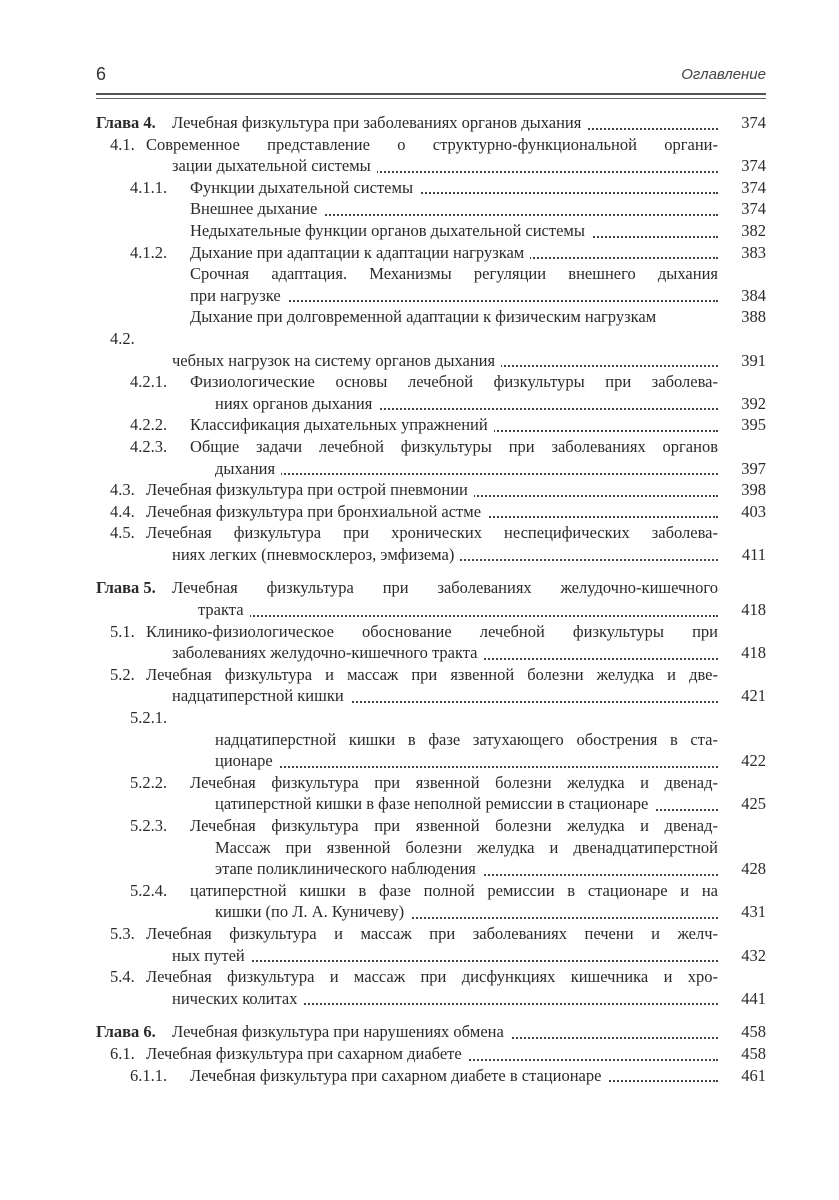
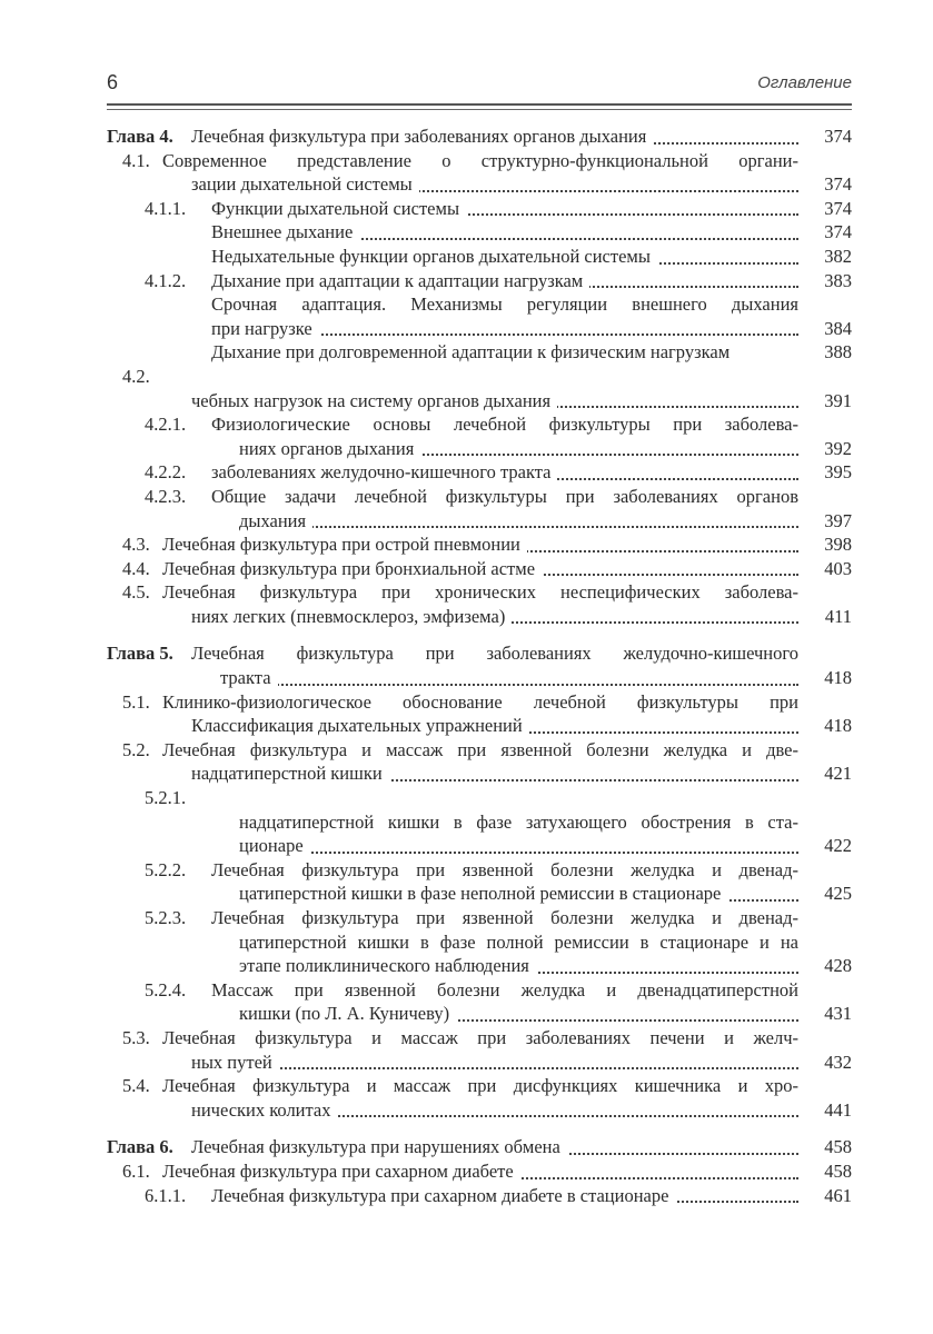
  6
  Оглавление
  Глава 4.
  Лечебная физкультура при заболеваниях органов дыхания
  374
  4.1.
  Современное представление о структурно-функциональной органи-
  зации дыхательной системы
  374
  4.1.1.
  Функции дыхательной системы
  374
  Внешнее дыхание
  374
  Недыхательные функции органов дыхательной системы
  382
  4.1.2.
  Дыхание при адаптации к адаптации нагрузкам
  383
  Срочная адаптация. Механизмы регуляции внешнего дыхания
  при нагрузке
  384
  Дыхание при долговременной адаптации к физическим нагрузкам
  388
  4.2.
  чебных нагрузок на систему органов дыхания
  391
  4.2.1.
  Физиологические основы лечебной физкультуры при заболева-
  ниях органов дыхания
  392
  4.2.2.
- Классификация дыхательных упражнений
+ заболеваниях желудочно-кишечного тракта
  395
  4.2.3.
  Общие задачи лечебной физкультуры при заболеваниях органов
  дыхания
  397
  4.3.
  Лечебная физкультура при острой пневмонии
  398
  4.4.
  Лечебная физкультура при бронхиальной астме
  403
  4.5.
  Лечебная физкультура при хронических неспецифических заболева-
  ниях легких (пневмосклероз, эмфизема)
  411
  Глава 5.
  Лечебная физкультура при заболеваниях желудочно-кишечного
  тракта
  418
  5.1.
  Клинико-физиологическое обоснование лечебной физкультуры при
- заболеваниях желудочно-кишечного тракта
+ Классификация дыхательных упражнений
  418
  5.2.
  Лечебная физкультура и массаж при язвенной болезни желудка и две-
  надцатиперстной кишки
  421
  5.2.1.
  надцатиперстной кишки в фазе затухающего обострения в ста-
  ционаре
  422
  5.2.2.
  Лечебная физкультура при язвенной болезни желудка и двенад-
  цатиперстной кишки в фазе неполной ремиссии в стационаре
  425
  5.2.3.
  Лечебная физкультура при язвенной болезни желудка и двенад-
- Массаж при язвенной болезни желудка и двенадцатиперстной
+ цатиперстной кишки в фазе полной ремиссии в стационаре и на
  этапе поликлинического наблюдения
  428
  5.2.4.
- цатиперстной кишки в фазе полной ремиссии в стационаре и на
+ Массаж при язвенной болезни желудка и двенадцатиперстной
  кишки (по Л. А. Куничеву)
  431
  5.3.
  Лечебная физкультура и массаж при заболеваниях печени и желч-
  ных путей
  432
  5.4.
  Лечебная физкультура и массаж при дисфункциях кишечника и хро-
  нических колитах
  441
  Глава 6.
  Лечебная физкультура при нарушениях обмена
  458
  6.1.
  Лечебная физкультура при сахарном диабете
  458
  6.1.1.
  Лечебная физкультура при сахарном диабете в стационаре
  461
